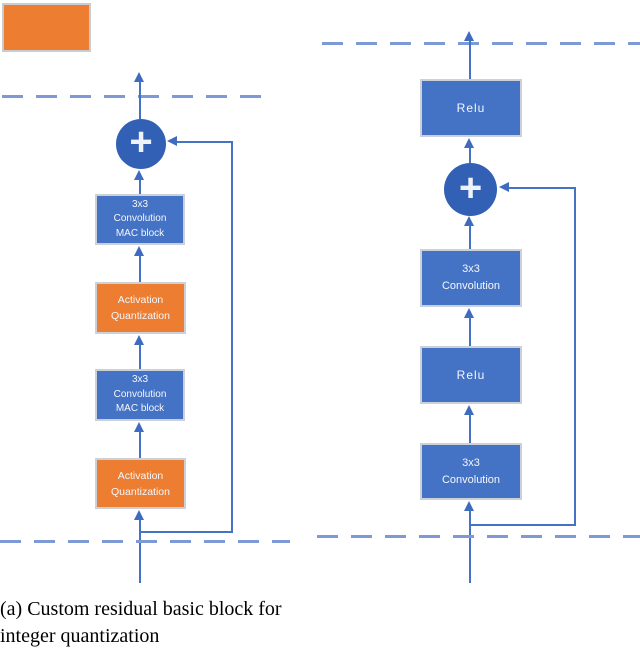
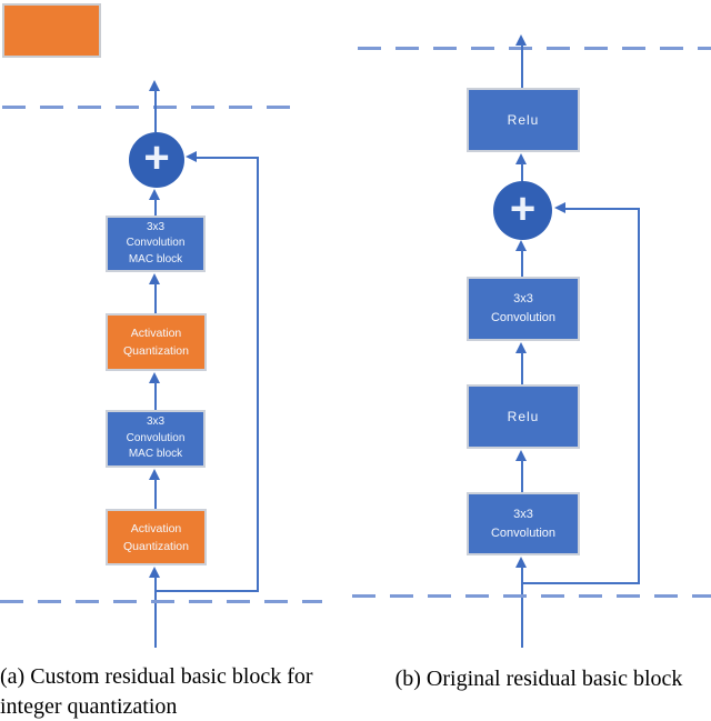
  +
  3x3
  Convolution
  MAC block
  Activation
  Quantization
  3x3
  Convolution
  MAC block
  Activation
  Quantization
  (a) Custom residual basic block for
  integer quantization
  Relu
  +
  3x3
  Convolution
  Relu
  3x3
  Convolution
+ (b) Original residual basic block
